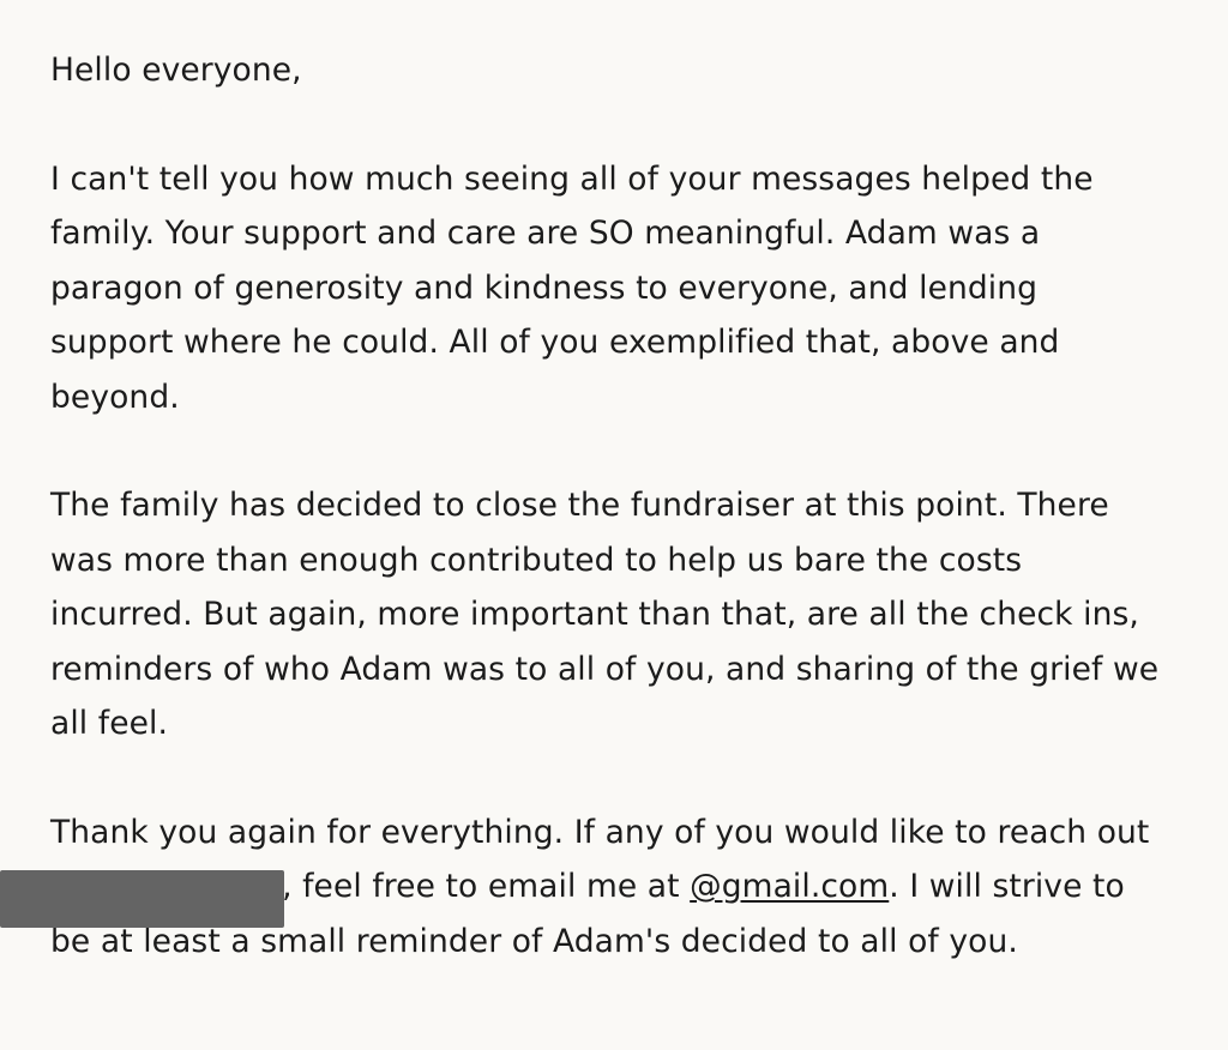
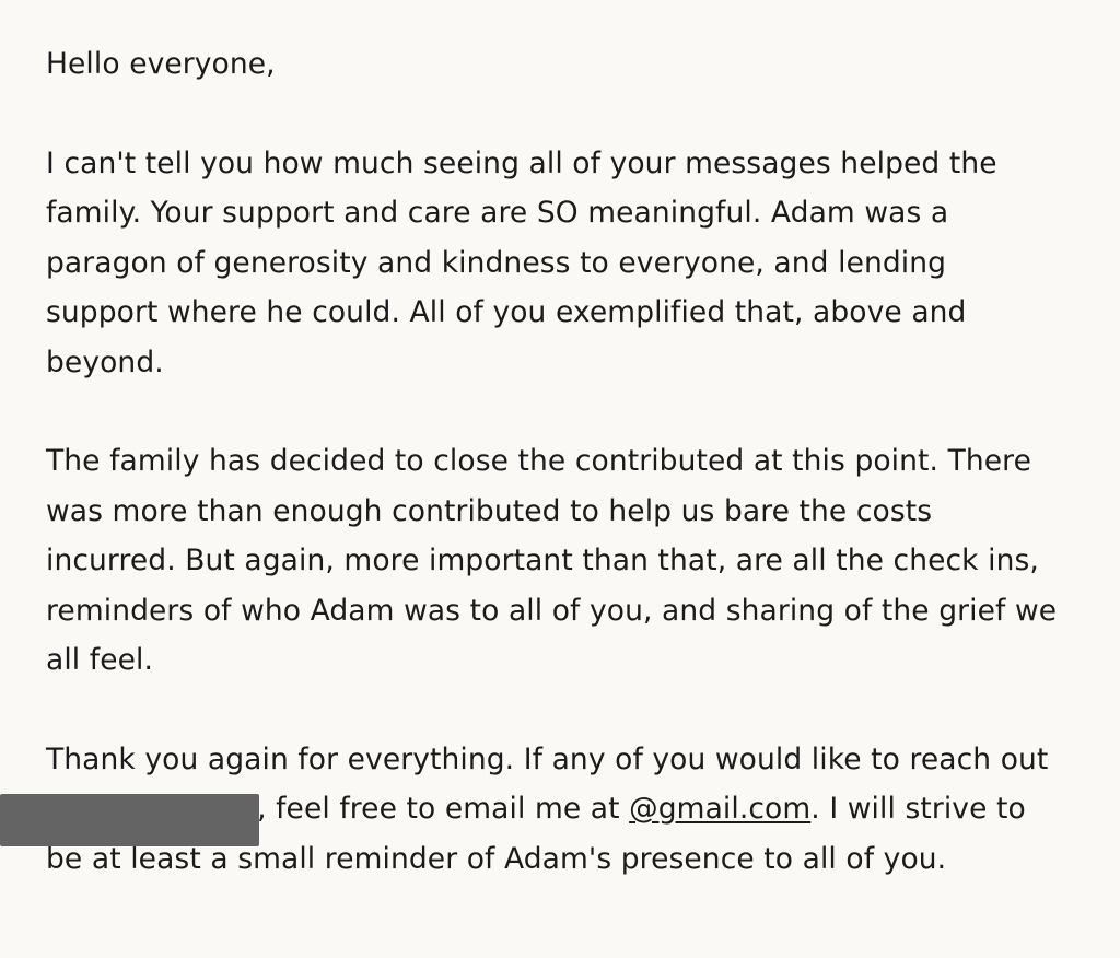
  Hello everyone,
  I can't tell you how much seeing all of your messages helped the family. Your support and care are SO meaningful. Adam was a paragon of generosity and kindness to everyone, and lending support where he could. All of you exemplified that, above and beyond.
- The family has decided to close the fundraiser at this point. There was more than enough contributed to help us bare the costs incurred. But again, more important than that, are all the check ins, reminders of who Adam was to all of you, and sharing of the grief we all feel.
+ The family has decided to close the contributed at this point. There was more than enough contributed to help us bare the costs incurred. But again, more important than that, are all the check ins, reminders of who Adam was to all of you, and sharing of the grief we all feel.
- Thank you again for everything. If any of you would like to reach out , feel free to email me at @gmail.com. I will strive to be at least a small reminder of Adam's decided to all of you.
+ Thank you again for everything. If any of you would like to reach out , feel free to email me at @gmail.com. I will strive to be at least a small reminder of Adam's presence to all of you.
